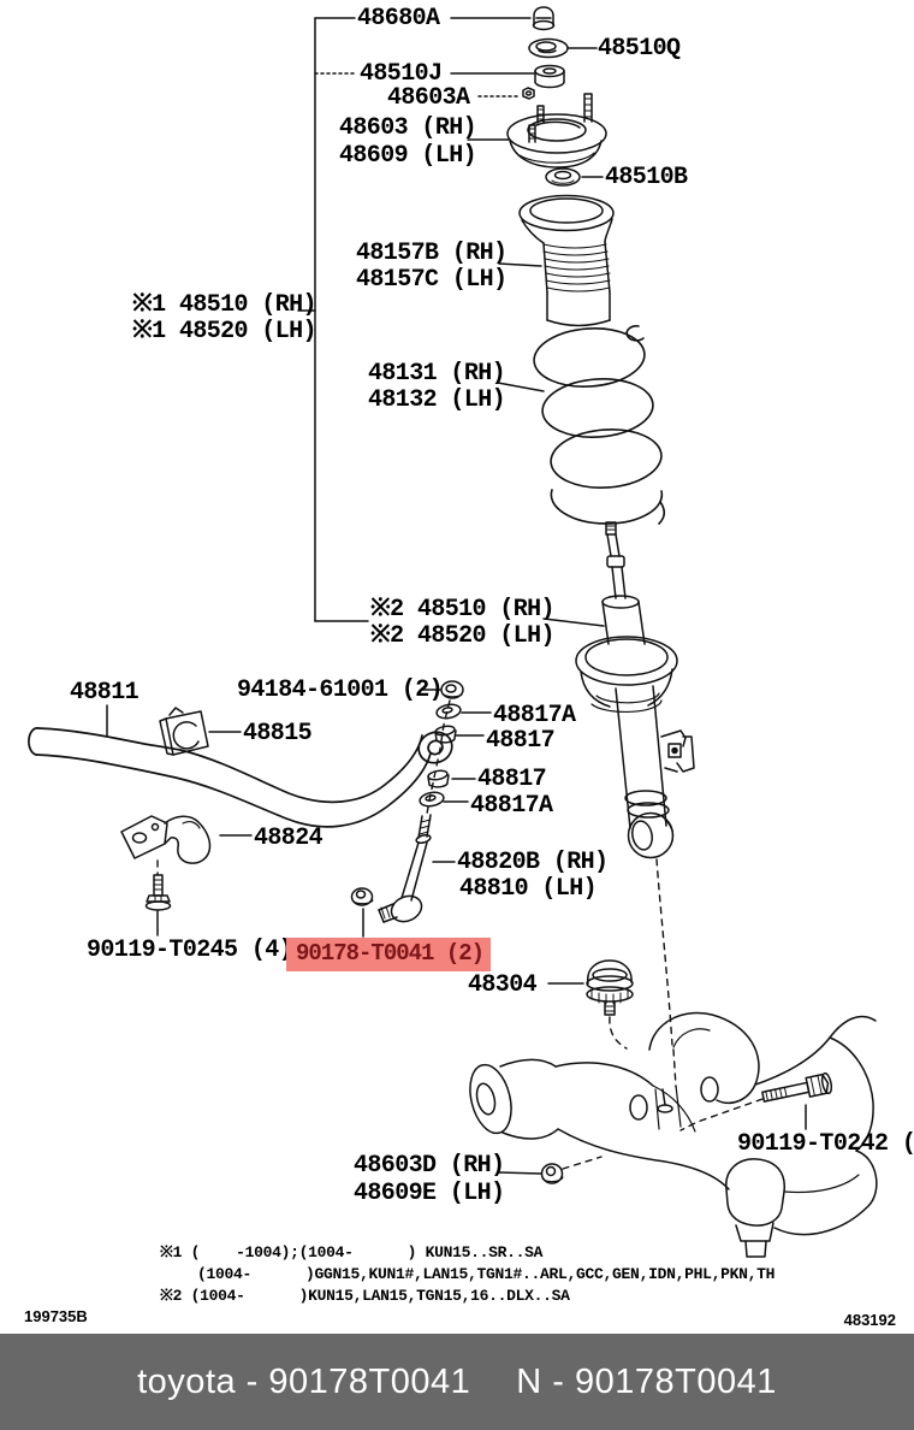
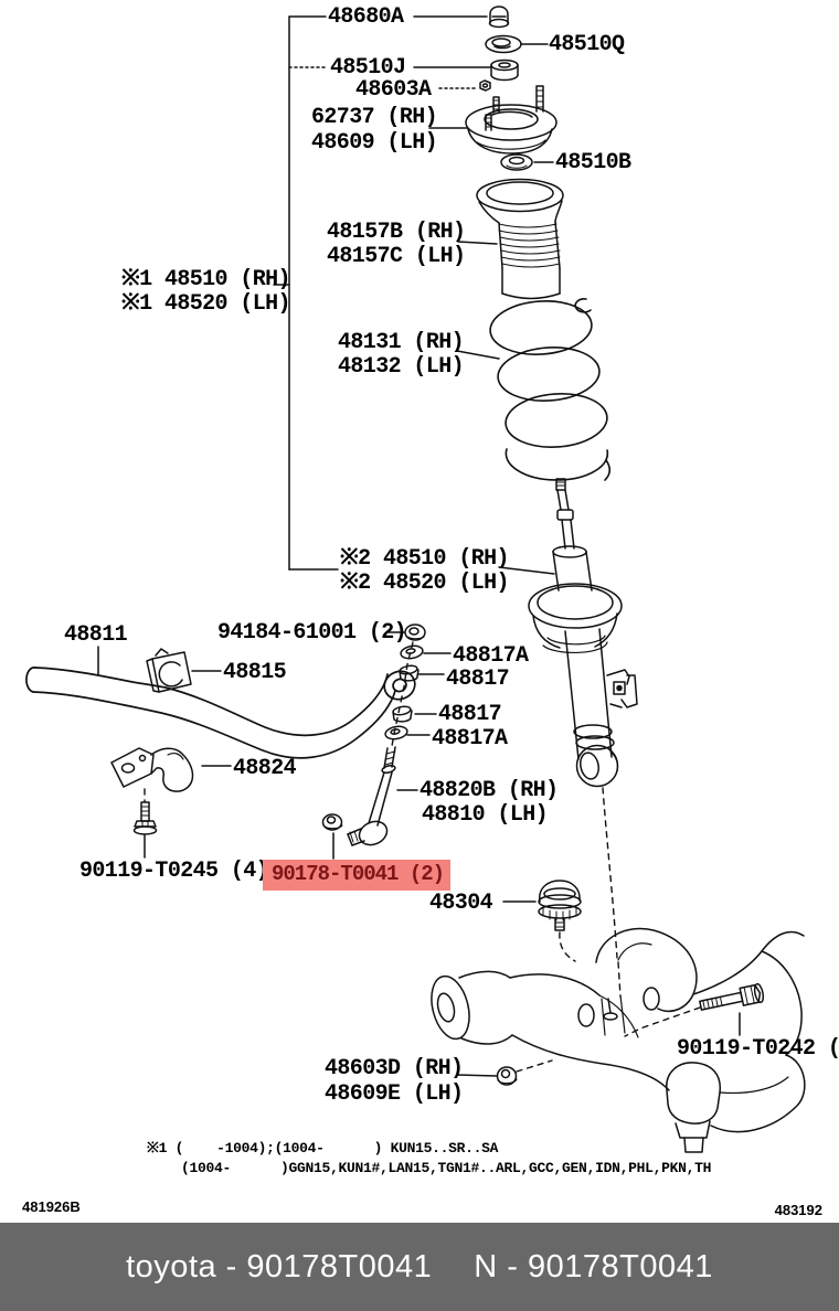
  48680A
  48510Q
  48510J
  48603A
- 48603 (RH)
+ 62737 (RH)
  48609 (LH)
  48510B
  48157B (RH)
  48157C (LH)
  ※1 48510 (RH)
  ※1 48520 (LH)
  48131 (RH)
  48132 (LH)
  ※2 48510 (RH)
  ※2 48520 (LH)
  48811
  94184-61001 (2)
  48815
  48817A
  48817
  48817
  48817A
  48824
  48820B (RH)
  48810 (LH)
  90119-T0245 (4
  90178-T0041 (2)
  48304
  90119-T0242 (
  48603D (RH)
  48609E (LH)
  ※1 ( -1004);(1004- ) KUN15..SR..SA
  (1004- )GGN15,KUN1#,LAN15,TGN1#..ARL,GCC,GEN,IDN,PHL,PKN,TH
- ※2 (1004- )KUN15,LAN15,TGN15,16..DLX..SA
- 199735B
+ 481926B
  483192
  toyota - 90178T0041
  N - 90178T0041
